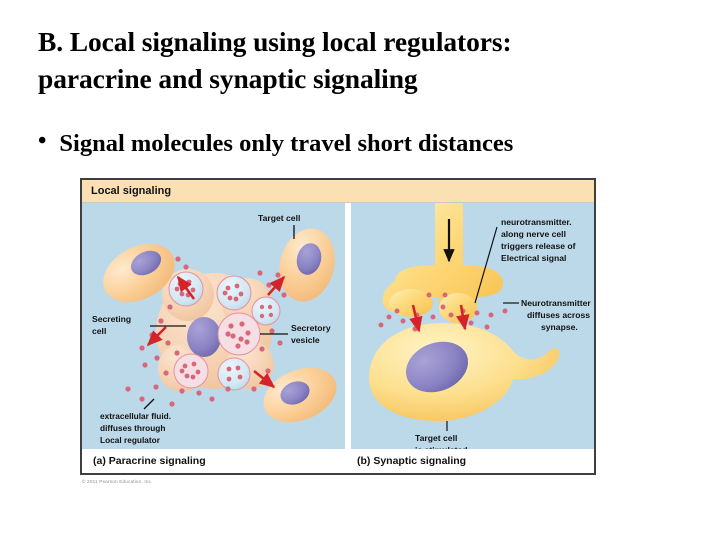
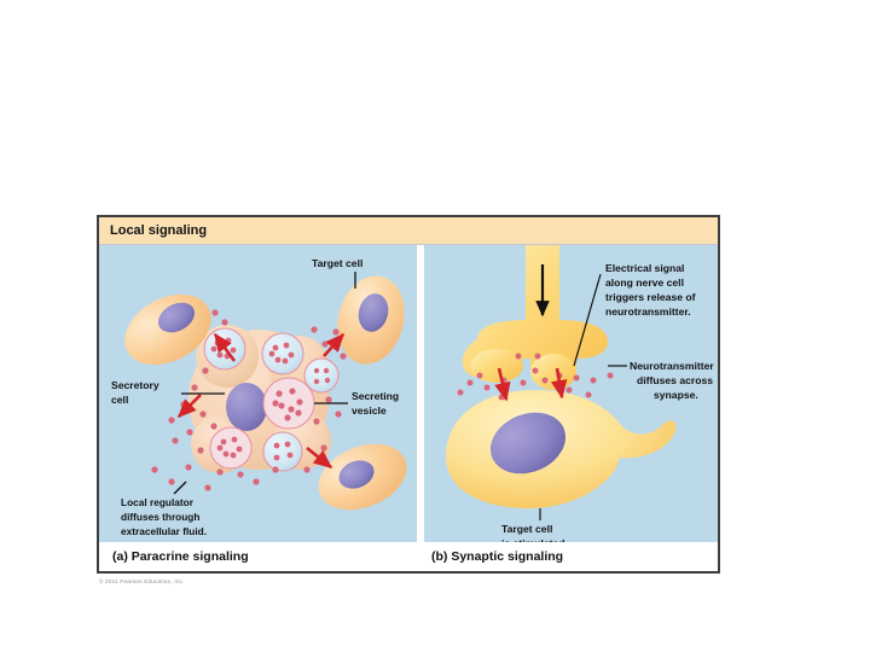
- B. Local signaling using local regulators:
- paracrine and synaptic signaling
- •
- Signal molecules only travel short distances
  Local signaling
  Target cell
- Secreting
+ Secretory
  cell
- Secretory
+ Secreting
  vesicle
- extracellular fluid.
+ Local regulator
  diffuses through
- Local regulator
+ extracellular fluid.
- neurotransmitter.
+ Electrical signal
  along nerve cell
  triggers release of
- Electrical signal
+ neurotransmitter.
  Neurotransmitter
  diffuses across
  synapse.
  Target cell
  (a) Paracrine signaling
  (b) Synaptic signaling
